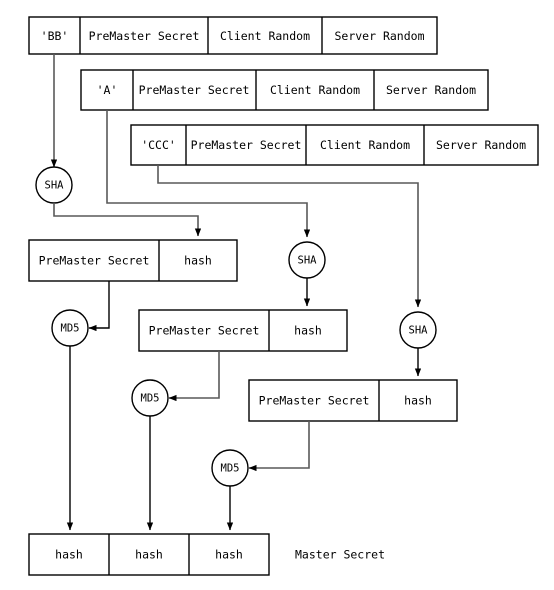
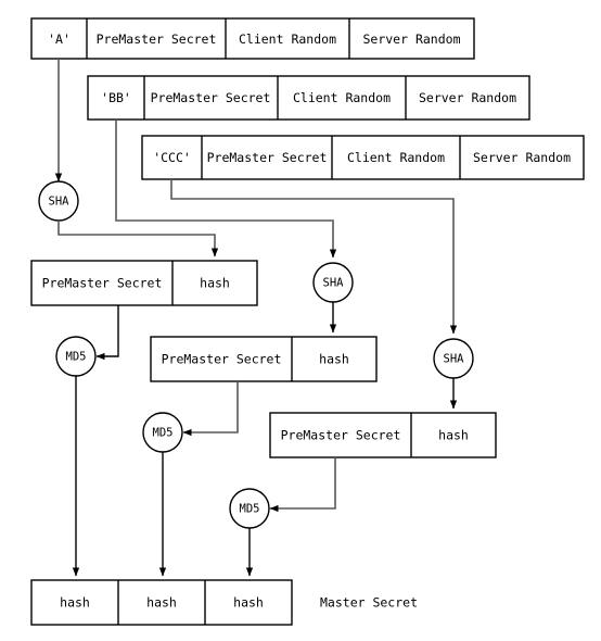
- 'BB'
+ 'A'
  PreMaster Secret
  Client Random
  Server Random
- 'A'
+ 'BB'
  PreMaster Secret
  Client Random
  Server Random
  'CCC'
  PreMaster Secret
  Client Random
  Server Random
  SHA
  SHA
  SHA
  PreMaster Secret
  hash
  PreMaster Secret
  hash
  PreMaster Secret
  hash
  MD5
  MD5
  MD5
  hash
  hash
  hash
  Master Secret
